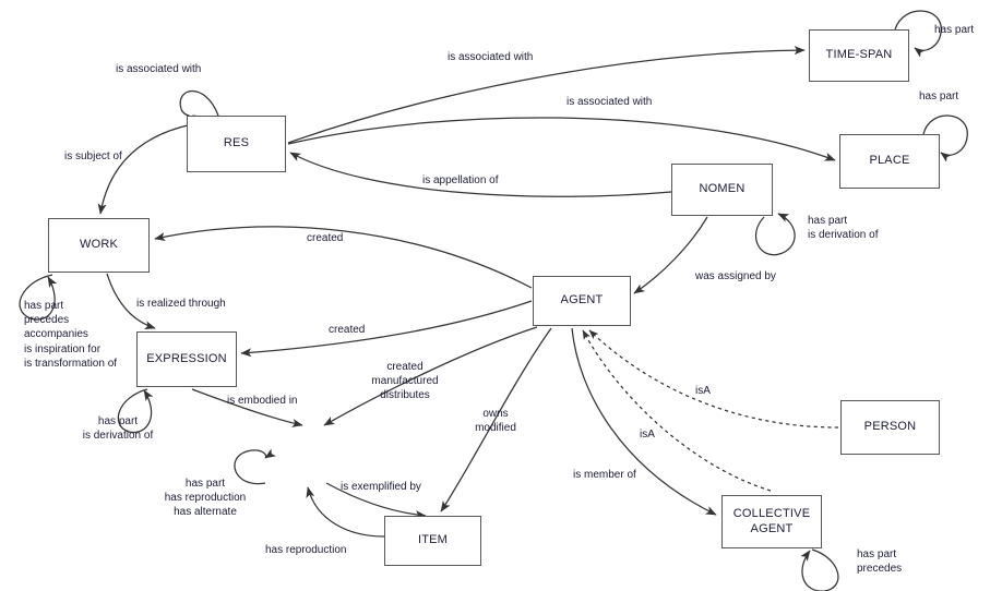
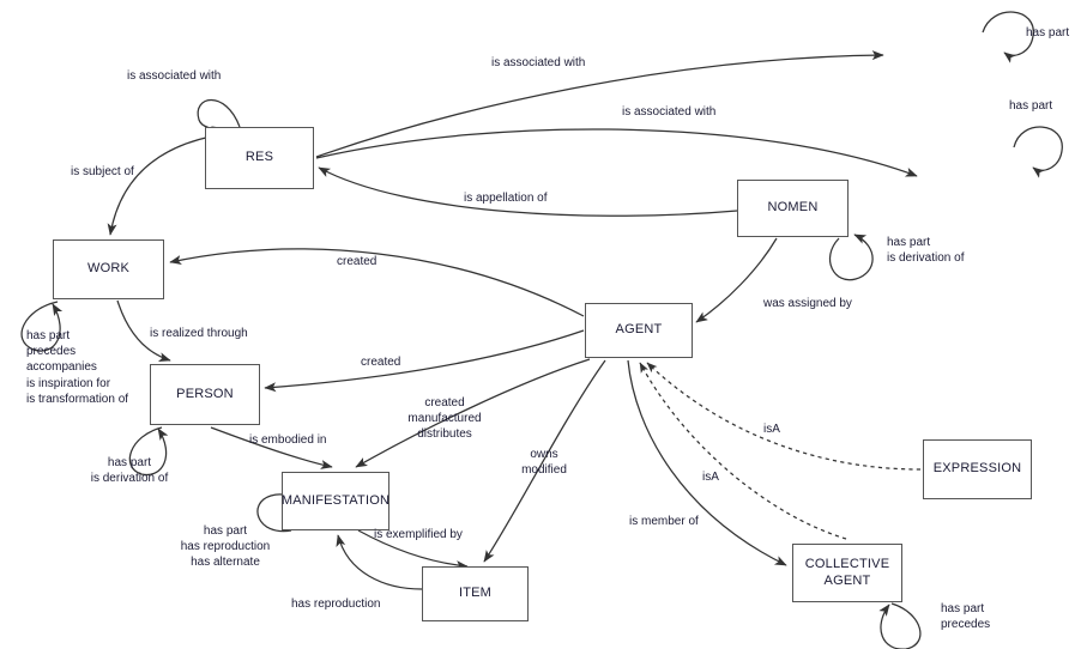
  RES
  WORK
- EXPRESSION
+ PERSON
+ MANIFESTATION
  ITEM
  AGENT
  NOMEN
- TIME-SPAN
- PLACE
- PERSON
+ EXPRESSION
  COLLECTIVE
  AGENT
  is associated with
  is associated with
  is associated with
  has part
  has part
  is appellation of
  is subject of
  has part
  is derivation of
  was assigned by
  created
  has part
  precedes
  accompanies
  is inspiration for
  is transformation of
  is realized through
  created
  created
  manufactured
  distributes
  has part
  is derivation of
  is embodied in
  owns
  modified
  isA
  isA
  has part
  has reproduction
  has alternate
  is exemplified by
  is member of
  has reproduction
  has part
  precedes
